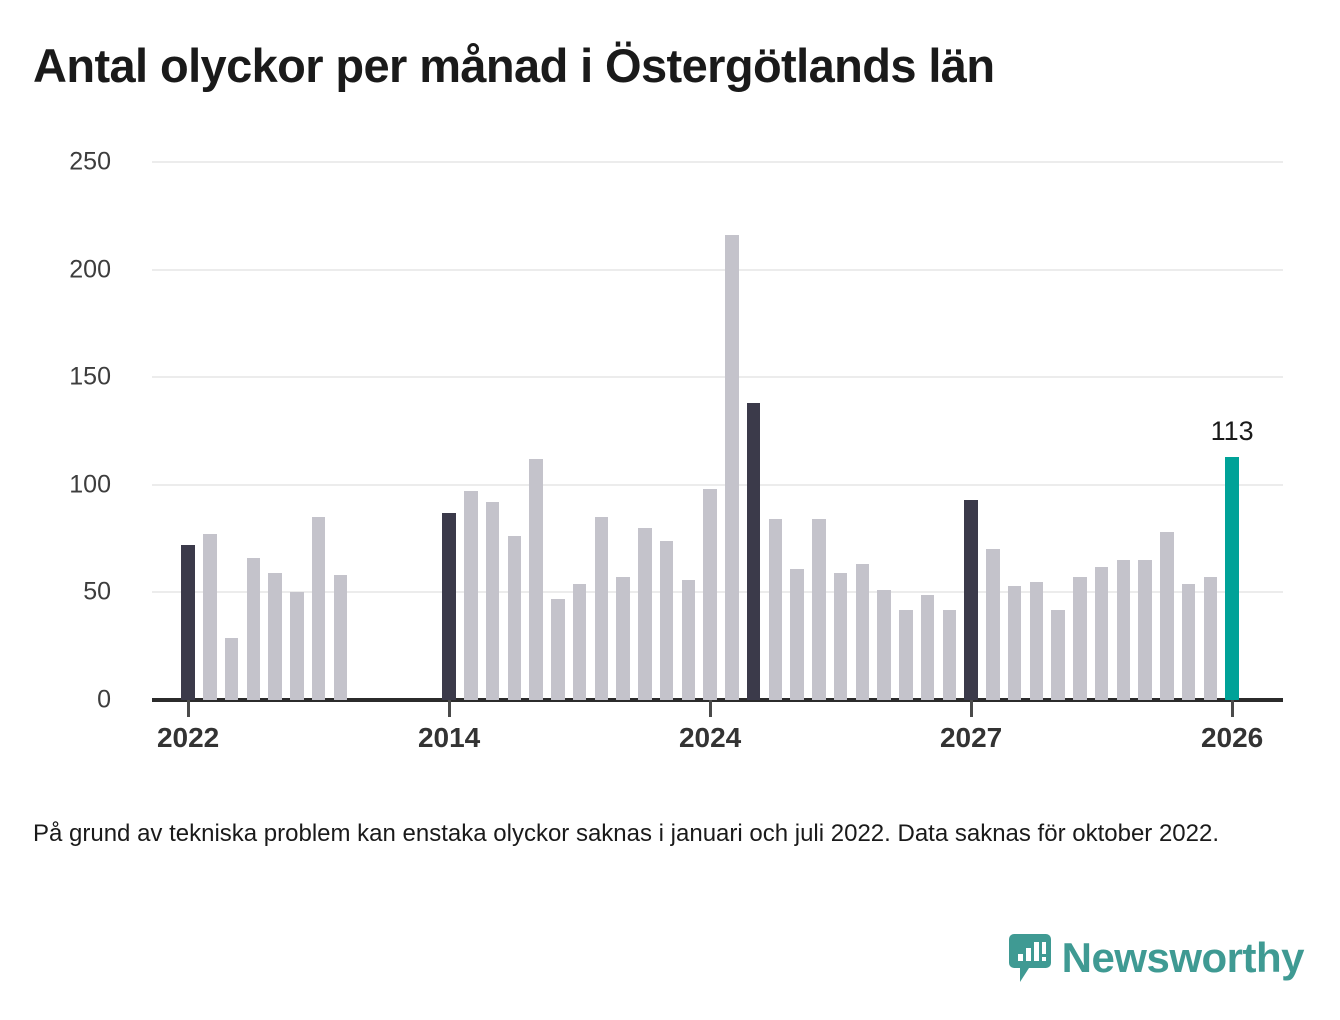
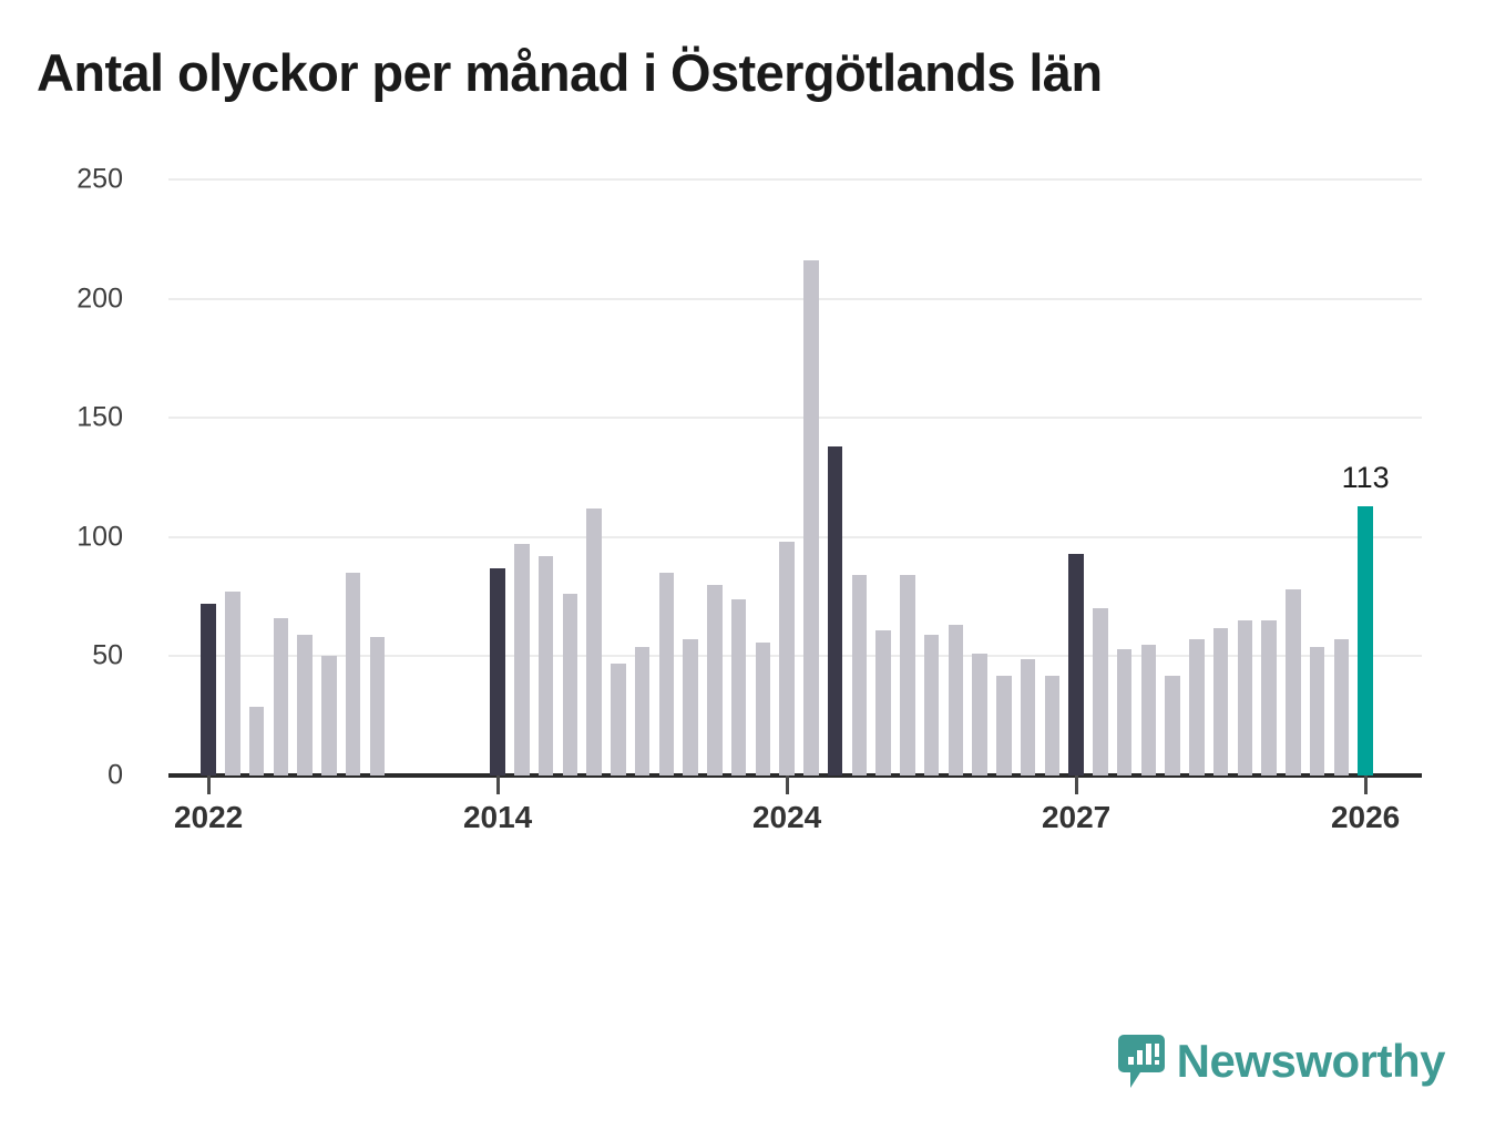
  Antal olyckor per månad i Östergötlands län
  0
  50
  100
  150
  200
  250
  113
  2022
  2014
  2024
  2027
  2026
- På grund av tekniska problem kan enstaka olyckor saknas i januari och juli 2022. Data saknas för oktober 2022.
  Newsworthy
